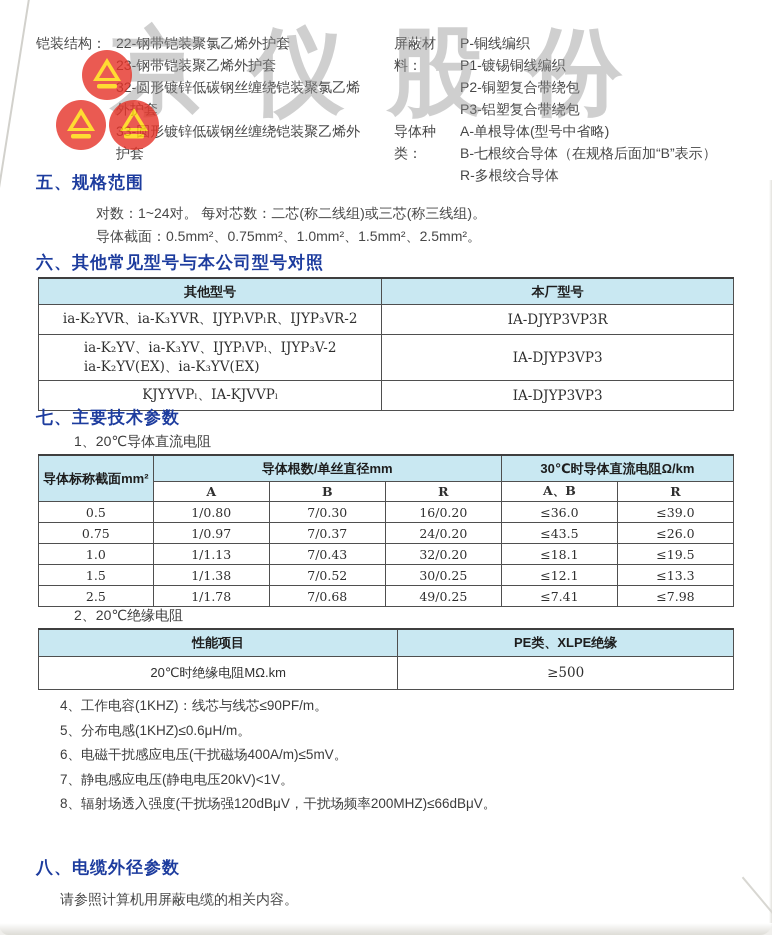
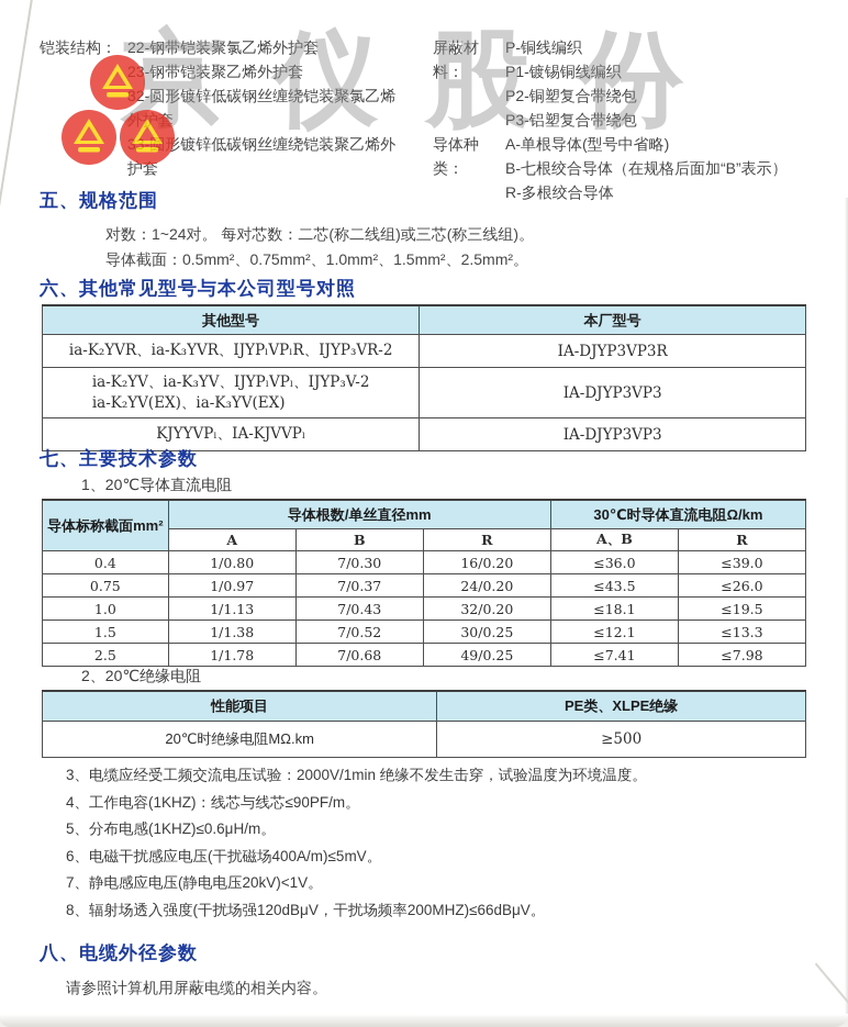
  铠装结构：
  22-钢带铠装聚氯乙烯外护套
  23-钢带铠装聚乙烯外护套
  32-圆形镀锌低碳钢丝缠绕铠装聚氯乙烯
  外护套
  33-圆形镀锌低碳钢丝缠绕铠装聚乙烯外
  护套
  屏蔽材料：
  P-铜线编织
  P1-镀锡铜线编织
  P2-铜塑复合带绕包
  P3-铝塑复合带绕包
  导体种类：
  A-单根导体(型号中省略)
  B-七根绞合导体（在规格后面加“B”表示）
  R-多根绞合导体
  五、规格范围
  对数：1~24对。 每对芯数：二芯(称二线组)或三芯(称三线组)。
  导体截面：0.5mm²、0.75mm²、1.0mm²、1.5mm²、2.5mm²。
  六、其他常见型号与本公司型号对照
  其他型号	本厂型号
  ia-K₂YVR、ia-K₃YVR、IJYPₗVPₗR、IJYP₃VR-2	IA-DJYP3VP3R
  ia-K₂YV、ia-K₃YV、IJYPₗVPₗ、IJYP₃V-2 ia-K₂YV(EX)、ia-K₃YV(EX)	IA-DJYP3VP3
  KJYYVPₗ、IA-KJVVPₗ	IA-DJYP3VP3
  七、主要技术参数
  1、20℃导体直流电阻
  导体标称截面mm²	导体根数/单丝直径mm	30℃时导体直流电阻Ω/km
  A	B	R	A、B	R
- 0.5	1/0.80	7/0.30	16/0.20	≤36.0	≤39.0
+ 0.4	1/0.80	7/0.30	16/0.20	≤36.0	≤39.0
  0.75	1/0.97	7/0.37	24/0.20	≤43.5	≤26.0
  1.0	1/1.13	7/0.43	32/0.20	≤18.1	≤19.5
  1.5	1/1.38	7/0.52	30/0.25	≤12.1	≤13.3
  2.5	1/1.78	7/0.68	49/0.25	≤7.41	≤7.98
  2、20℃绝缘电阻
  性能项目	PE类、XLPE绝缘
  20℃时绝缘电阻MΩ.km	≥500
+ 3、电缆应经受工频交流电压试验：2000V/1min 绝缘不发生击穿，试验温度为环境温度。
  4、工作电容(1KHZ)：线芯与线芯≤90PF/m。
  5、分布电感(1KHZ)≤0.6μH/m。
  6、电磁干扰感应电压(干扰磁场400A/m)≤5mV。
  7、静电感应电压(静电电压20kV)<1V。
  8、辐射场透入强度(干扰场强120dBμV，干扰场频率200MHZ)≤66dBμV。
  八、电缆外径参数
  请参照计算机用屏蔽电缆的相关内容。
  京仪股份
